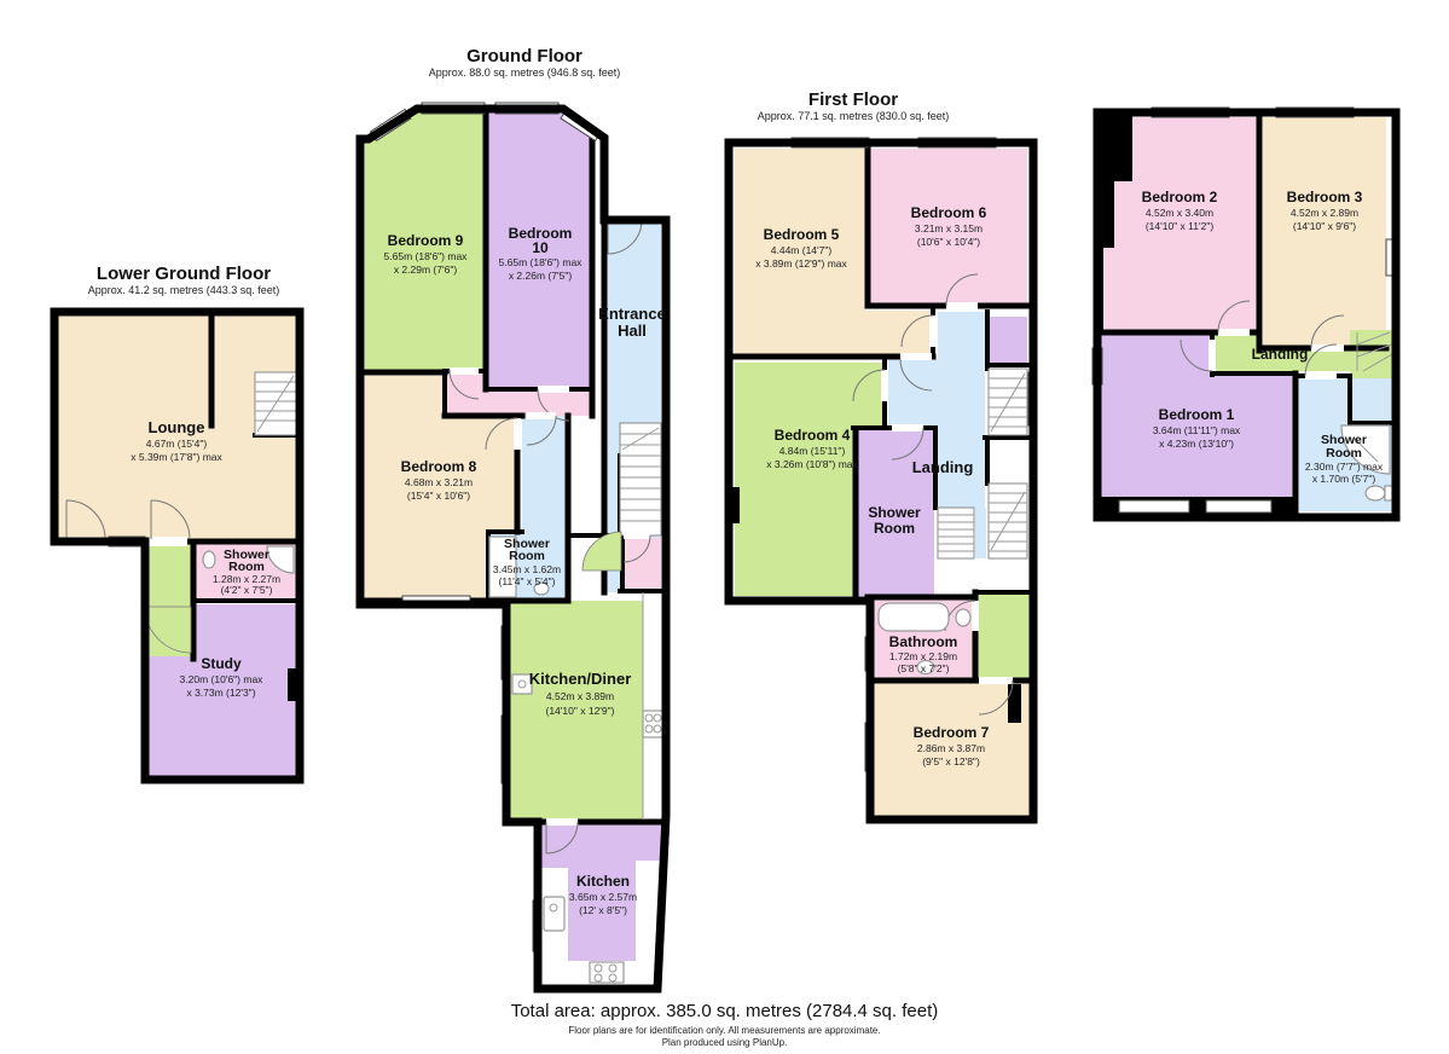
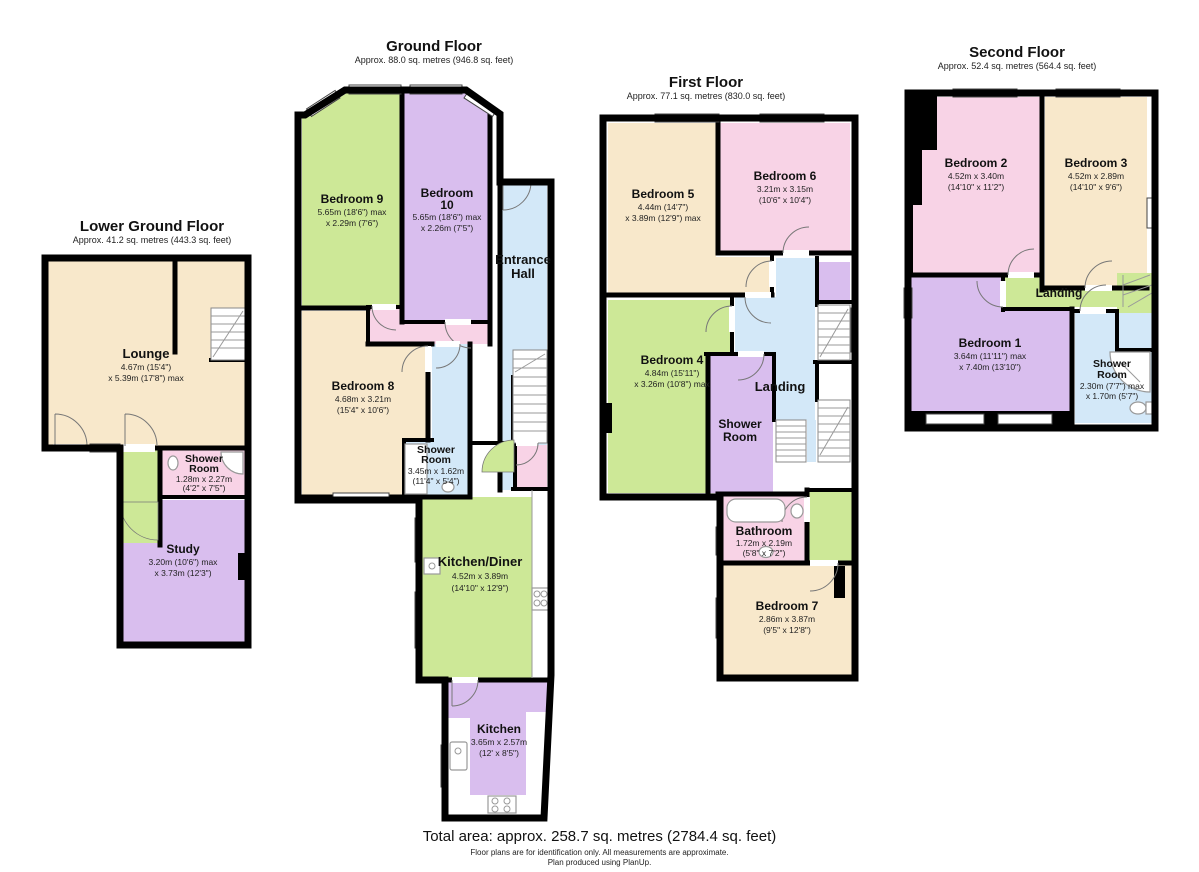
  Lower Ground Floor
  Approx. 41.2 sq. metres (443.3 sq. feet)
  Ground Floor
  Approx. 88.0 sq. metres (946.8 sq. feet)
  First Floor
  Approx. 77.1 sq. metres (830.0 sq. feet)
+ Second Floor
+ Approx. 52.4 sq. metres (564.4 sq. feet)
  Lounge
  4.67m (15'4")
  x 5.39m (17'8") max
  Shower
  Room
  1.28m x 2.27m
  (4'2" x 7'5")
  Study
  3.20m (10'6") max
  x 3.73m (12'3")
  Bedroom 9
  5.65m (18'6") max
  x 2.29m (7'6")
  Bedroom
  10
  5.65m (18'6") max
  x 2.26m (7'5")
  Entrance
  Hall
  Bedroom 8
  4.68m x 3.21m
  (15'4" x 10'6")
  Shower
  Room
  3.45m x 1.62m
  (11'4" x 5'4")
  Kitchen/Diner
  4.52m x 3.89m
  (14'10" x 12'9")
  Kitchen
  3.65m x 2.57m
  (12' x 8'5")
  Bedroom 5
  4.44m (14'7")
  x 3.89m (12'9") max
  Bedroom 6
  3.21m x 3.15m
  (10'6" x 10'4")
  Bedroom 4
  4.84m (15'11")
  x 3.26m (10'8") max
  Landing
  Shower
  Room
  Bathroom
  1.72m x 2.19m
  (5'8" x 7'2")
  Bedroom 7
  2.86m x 3.87m
  (9'5" x 12'8")
  Bedroom 2
  4.52m x 3.40m
  (14'10" x 11'2")
  Bedroom 3
  4.52m x 2.89m
  (14'10" x 9'6")
  Landing
  Bedroom 1
  3.64m (11'11") max
- x 4.23m (13'10")
+ x 7.40m (13'10")
  Shower
  Room
  2.30m (7'7") max
  x 1.70m (5'7")
- Total area: approx. 385.0 sq. metres (2784.4 sq. feet)
+ Total area: approx. 258.7 sq. metres (2784.4 sq. feet)
  Floor plans are for identification only. All measurements are approximate.
  Plan produced using PlanUp.
